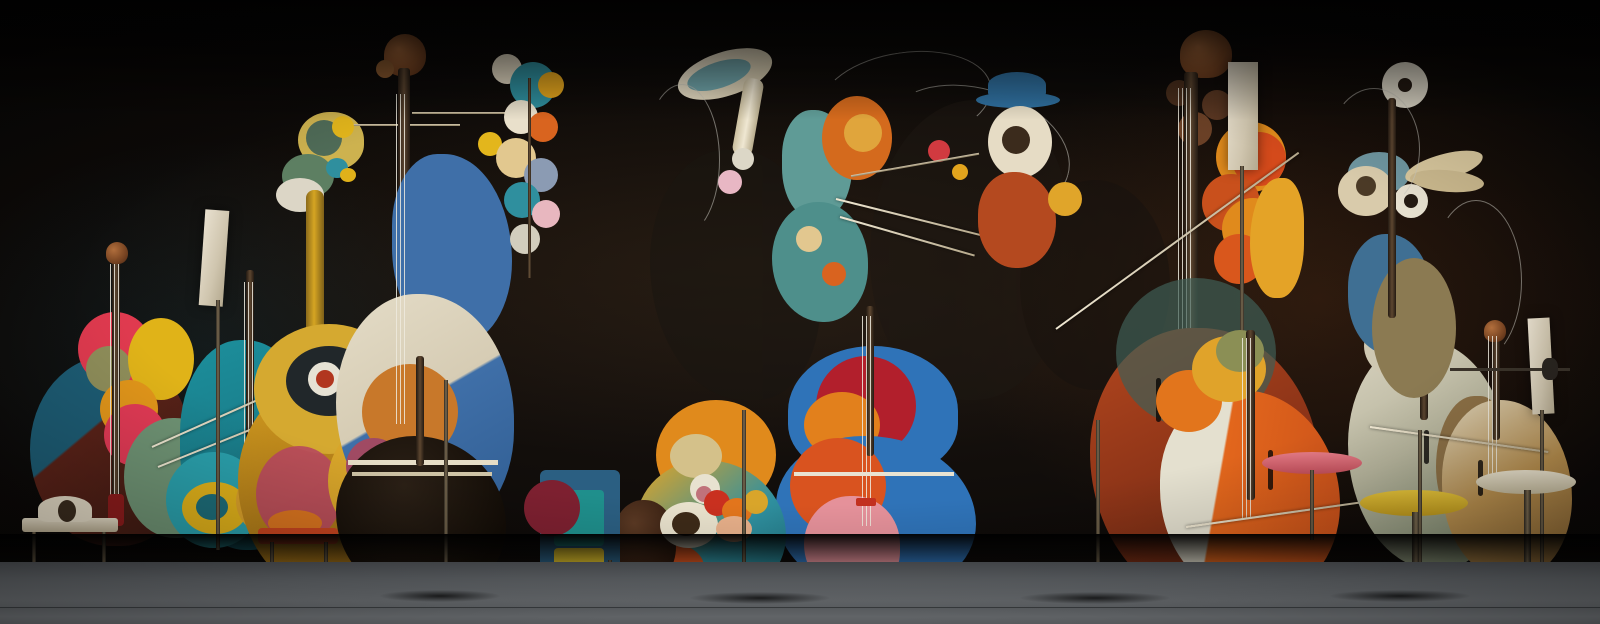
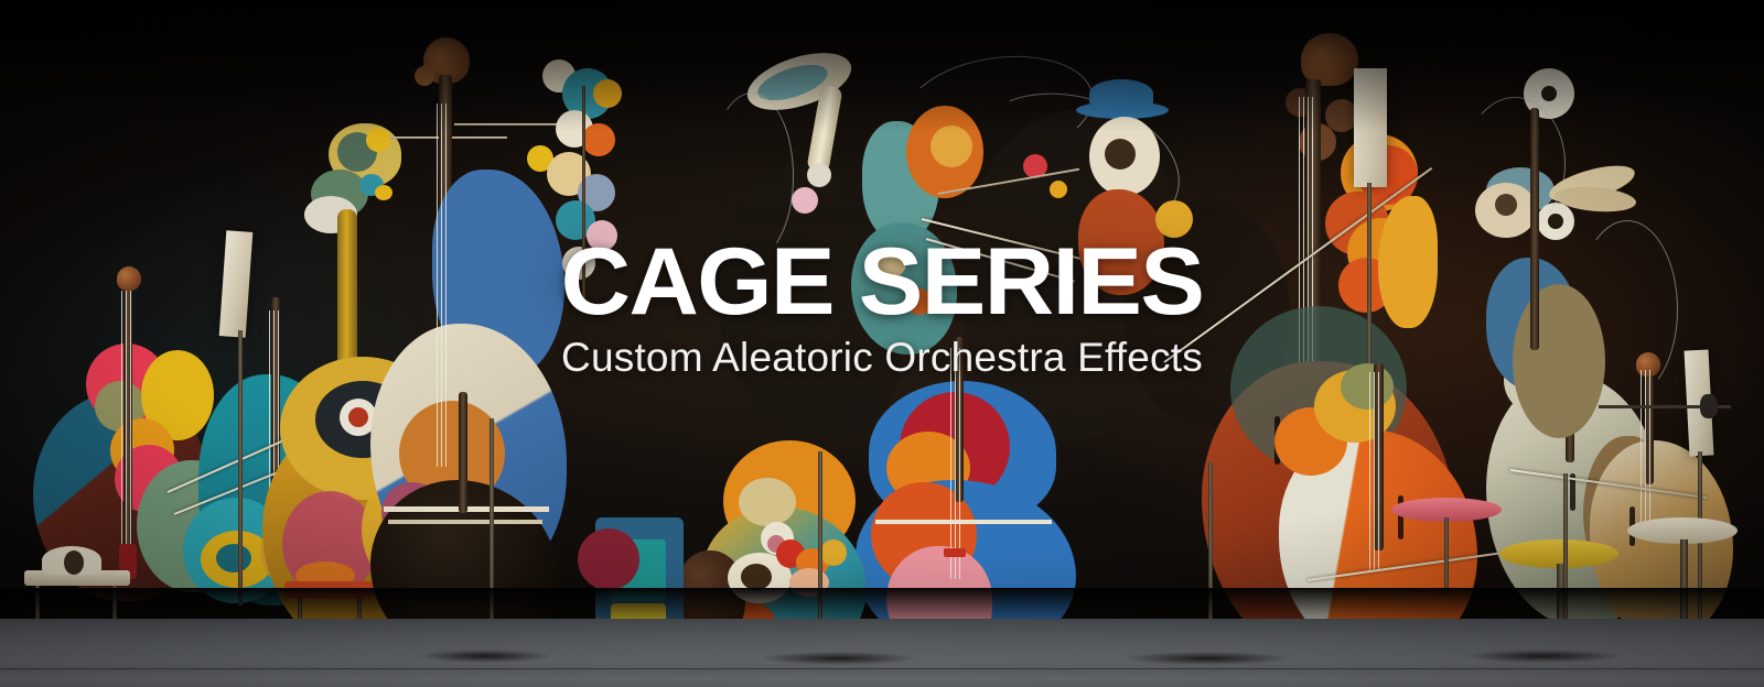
+ CAGE SERIES
+ Custom Aleatoric Orchestra Effects
